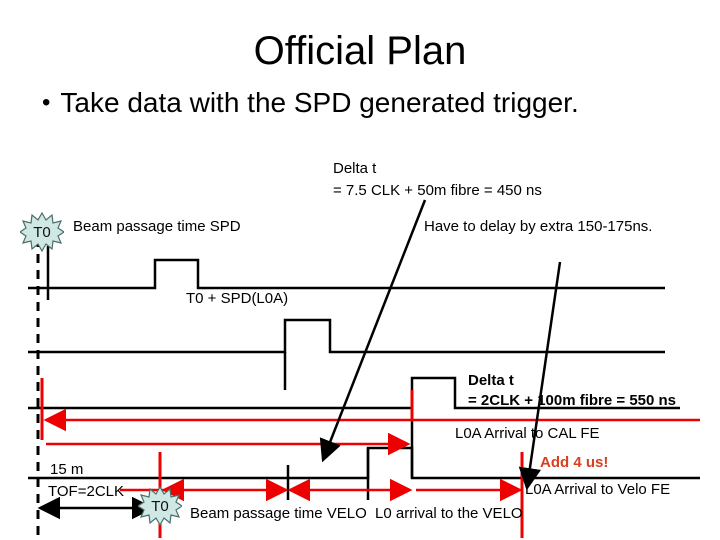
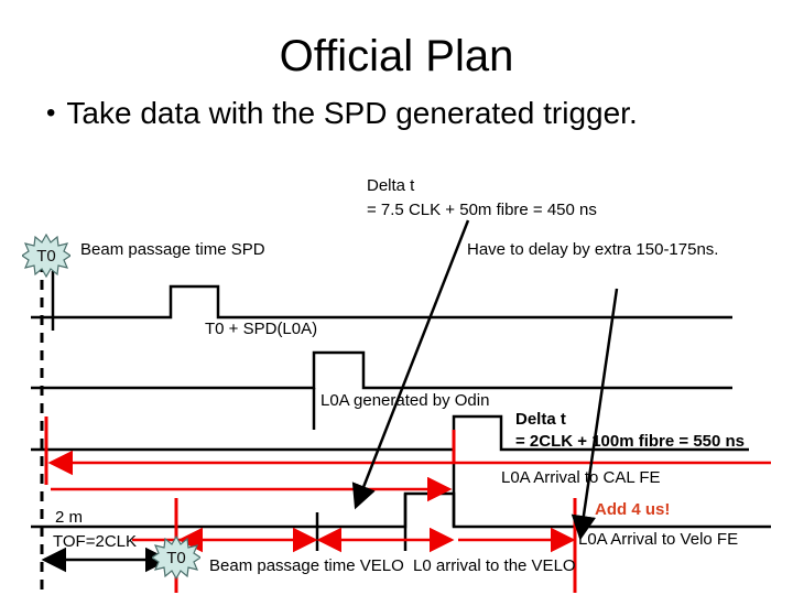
  Official Plan
  •
  Take data with the SPD generated trigger.
  T0
  T0
  Delta t
  = 7.5 CLK + 50m fibre = 450 ns
  Have to delay by extra 150-175ns.
  Beam passage time SPD
  T0 + SPD(L0A)
+ L0A generated by Odin
  Delta t
  = 2CLK + 100m fibre = 550 ns
  L0A Arrival to CAL FE
  Add 4 us!
- 15 m
+ 2 m
  TOF=2CLK
  L0A Arrival to Velo FE
  Beam passage time VELO
  L0 arrival to the VELO
